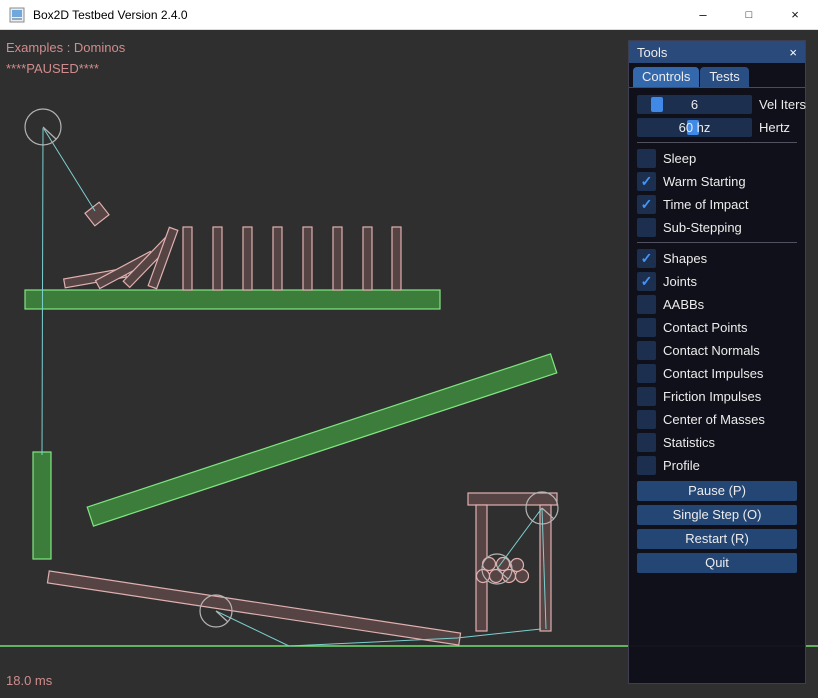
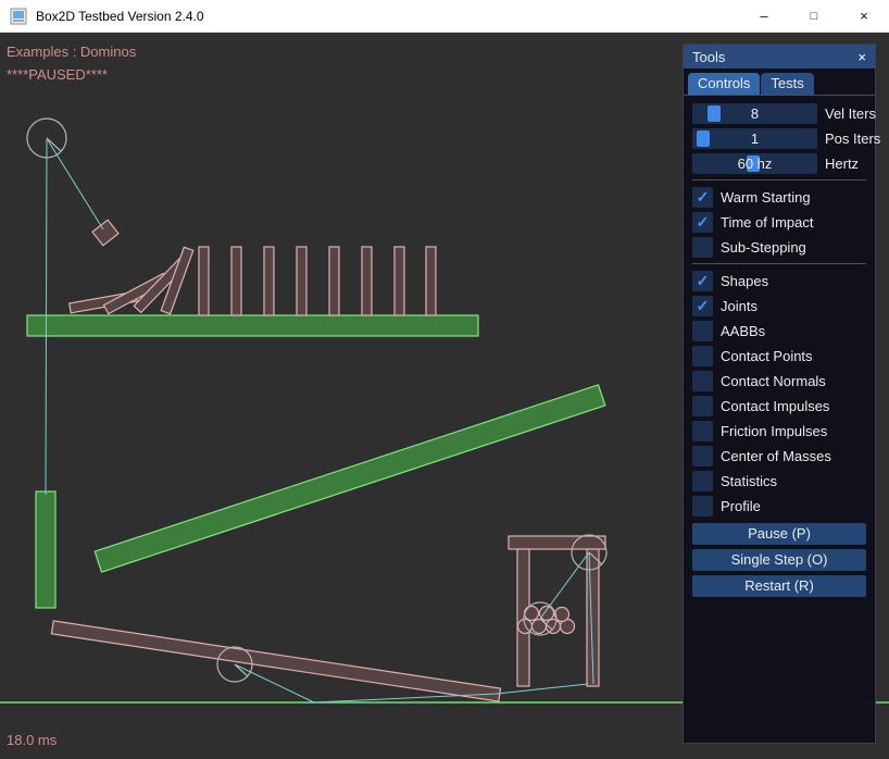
  Box2D Testbed Version 2.4.0
  –
  □
  ×
  Examples : Dominos
  ****PAUSED****
  18.0 ms
  Tools
  ×
  Controls
  Tests
- 6
+ 8
  Vel Iters
+ 1
+ Pos Iters
  60 hz
  Hertz
- Sleep
  ✓
  Warm Starting
  ✓
  Time of Impact
  Sub-Stepping
  ✓
  Shapes
  ✓
  Joints
  AABBs
  Contact Points
  Contact Normals
  Contact Impulses
  Friction Impulses
  Center of Masses
  Statistics
  Profile
  Pause (P)
  Single Step (O)
  Restart (R)
- Quit
